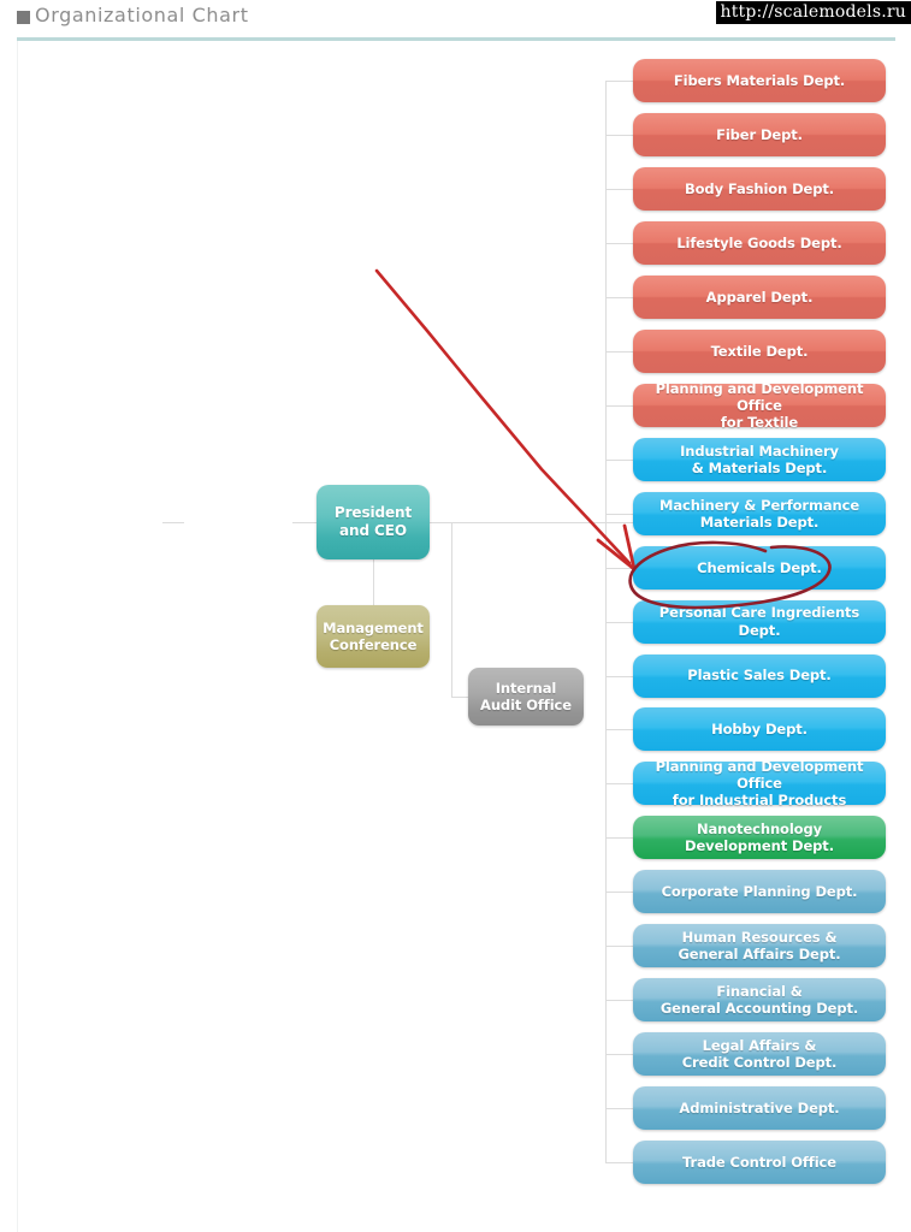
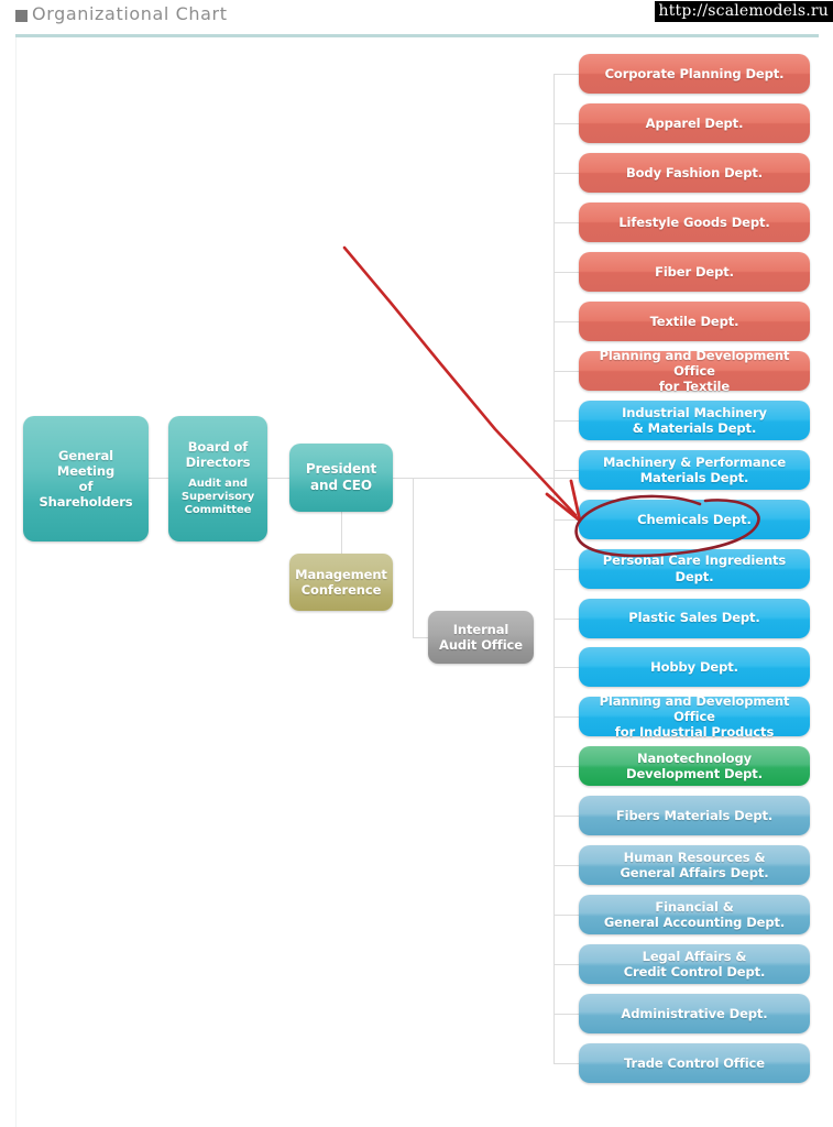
  Organizational Chart
  http://scalemodels.ru
+ General Meeting
+ of
+ Shareholders
+ Board of
+ Directors
+ Audit and
+ Supervisory
+ Committee
  President
  and CEO
  Management
  Conference
  Internal
  Audit Office
- Fibers Materials Dept.
+ Corporate Planning Dept.
- Fiber Dept.
+ Apparel Dept.
  Body Fashion Dept.
  Lifestyle Goods Dept.
- Apparel Dept.
+ Fiber Dept.
  Textile Dept.
  Planning and Development Office
  for Textile
  Industrial Machinery
  & Materials Dept.
  Machinery & Performance
  Materials Dept.
  Chemicals Dept.
  Personal Care Ingredients Dept.
  Plastic Sales Dept.
  Hobby Dept.
  Planning and Development Office
  for Industrial Products
  Nanotechnology
  Development Dept.
- Corporate Planning Dept.
+ Fibers Materials Dept.
  Human Resources &
  General Affairs Dept.
  Financial &
  General Accounting Dept.
  Legal Affairs &
  Credit Control Dept.
  Administrative Dept.
  Trade Control Office
